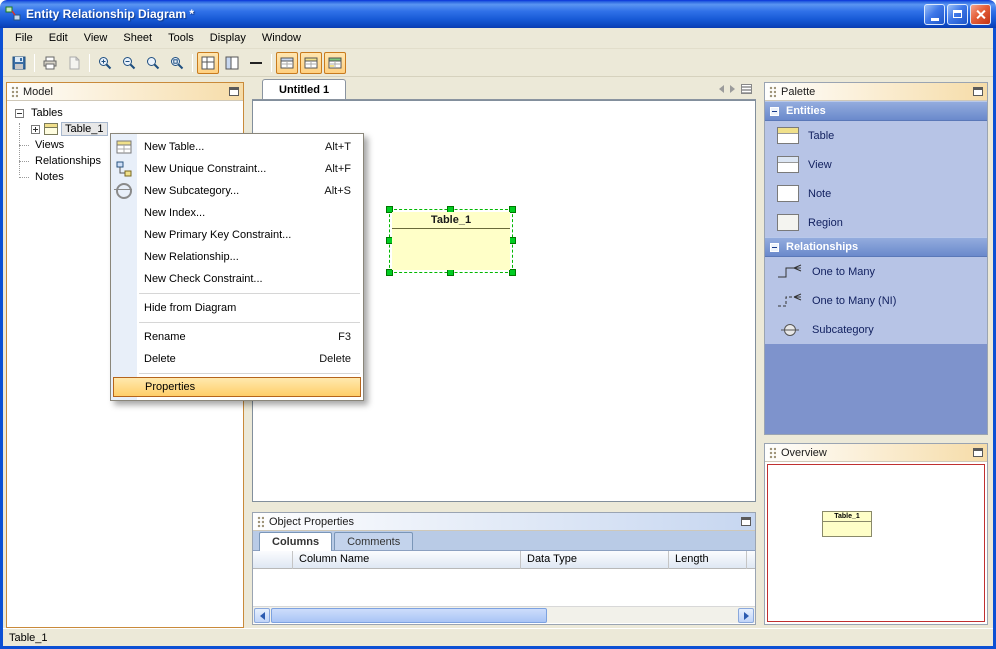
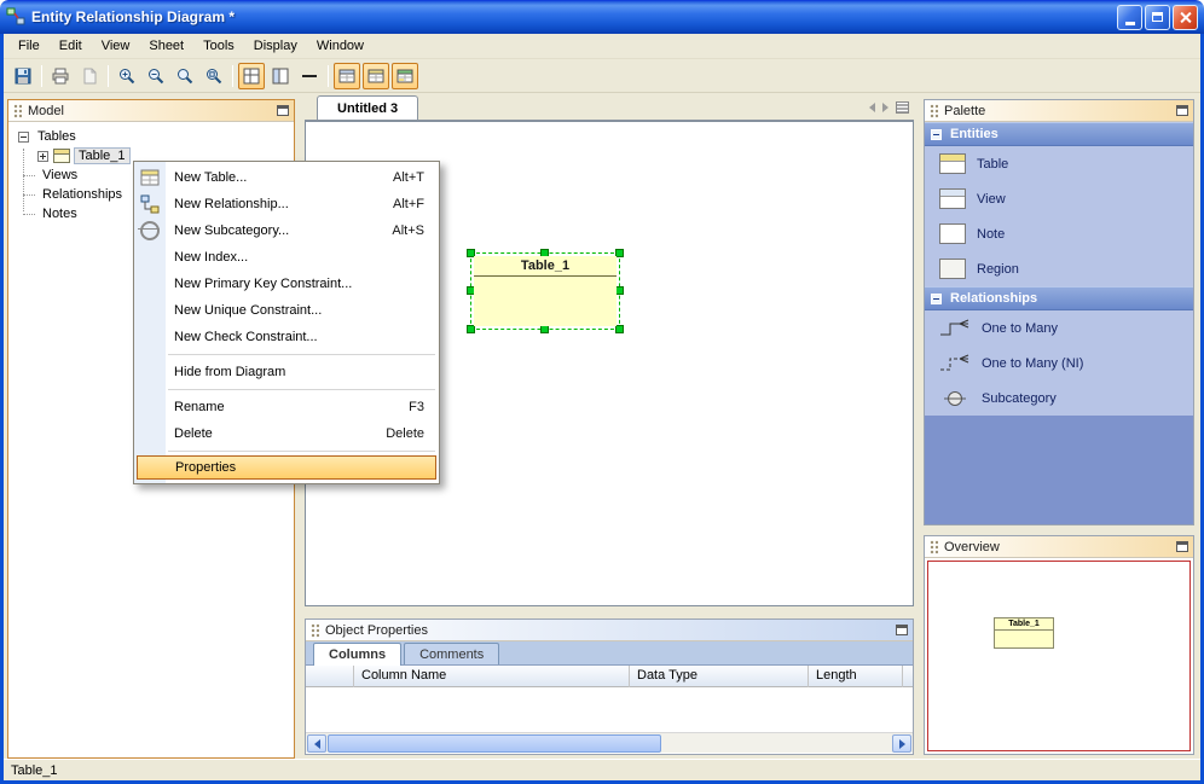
  Entity Relationship Diagram *
  File
  Edit
  View
  Sheet
  Tools
  Display
  Window
  Model
  Tables
  Table_1
  Views
  Relationships
  Notes
- Untitled 1
+ Untitled 3
  Table_1
  Object Properties
  Columns
  Comments
  Column Name
  Data Type
  Length
  Palette
  Entities
  Table
  View
  Note
  Region
  Relationships
  One to Many
  One to Many (NI)
  Subcategory
  Overview
  New Table...
  Alt+T
- New Unique Constraint...
+ New Relationship...
  Alt+F
  New Subcategory...
  Alt+S
  New Index...
  New Primary Key Constraint...
- New Relationship...
+ New Unique Constraint...
  New Check Constraint...
  Hide from Diagram
  Rename
  F3
  Delete
  Delete
  Properties
  Table_1
